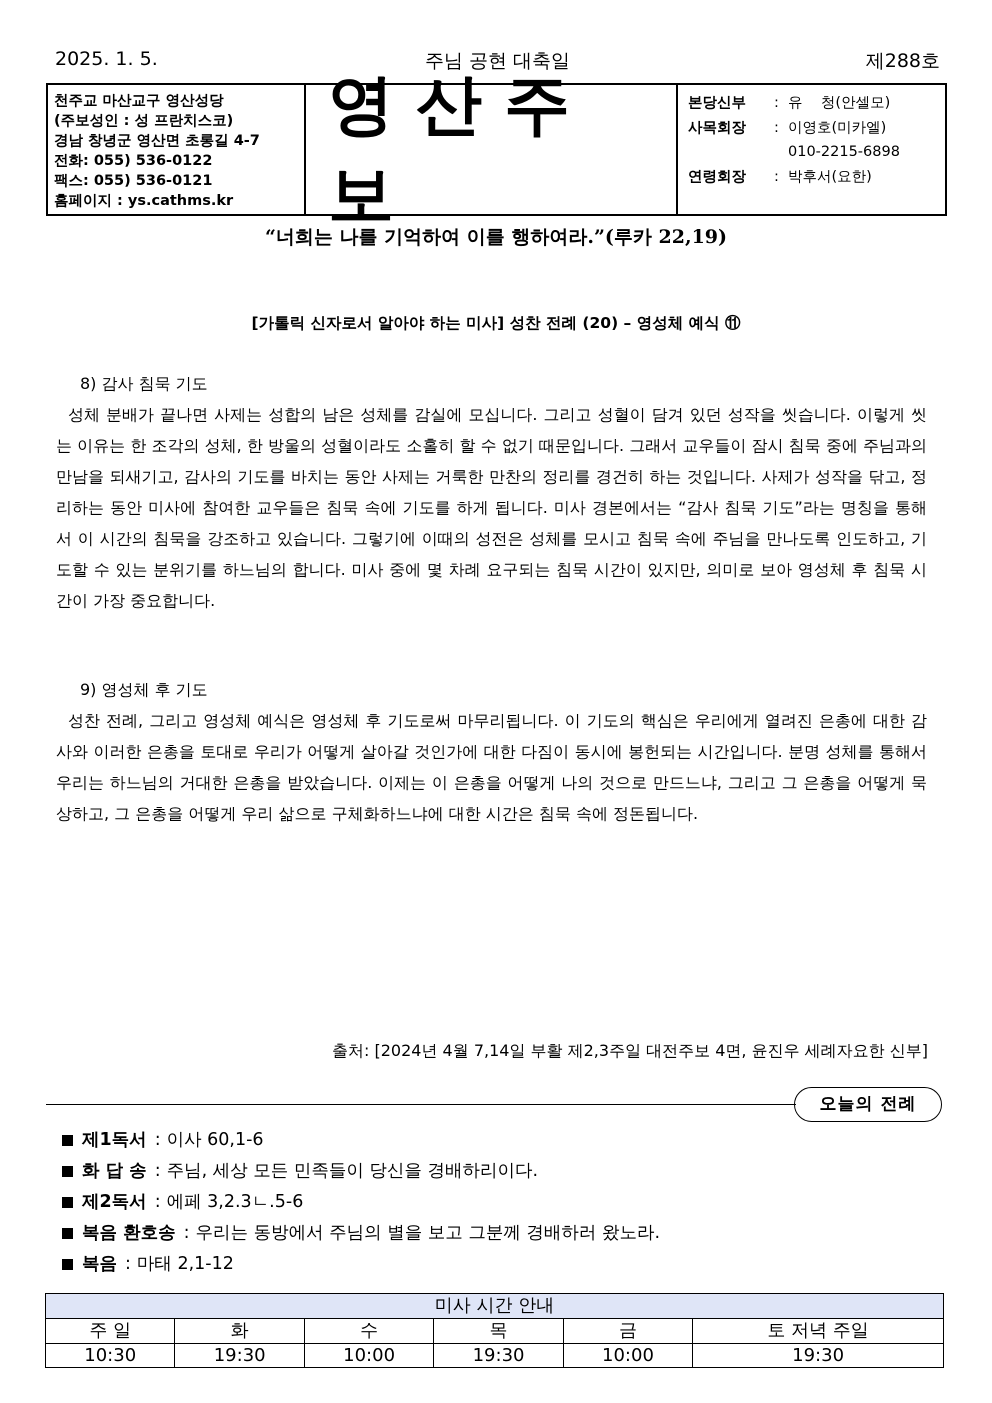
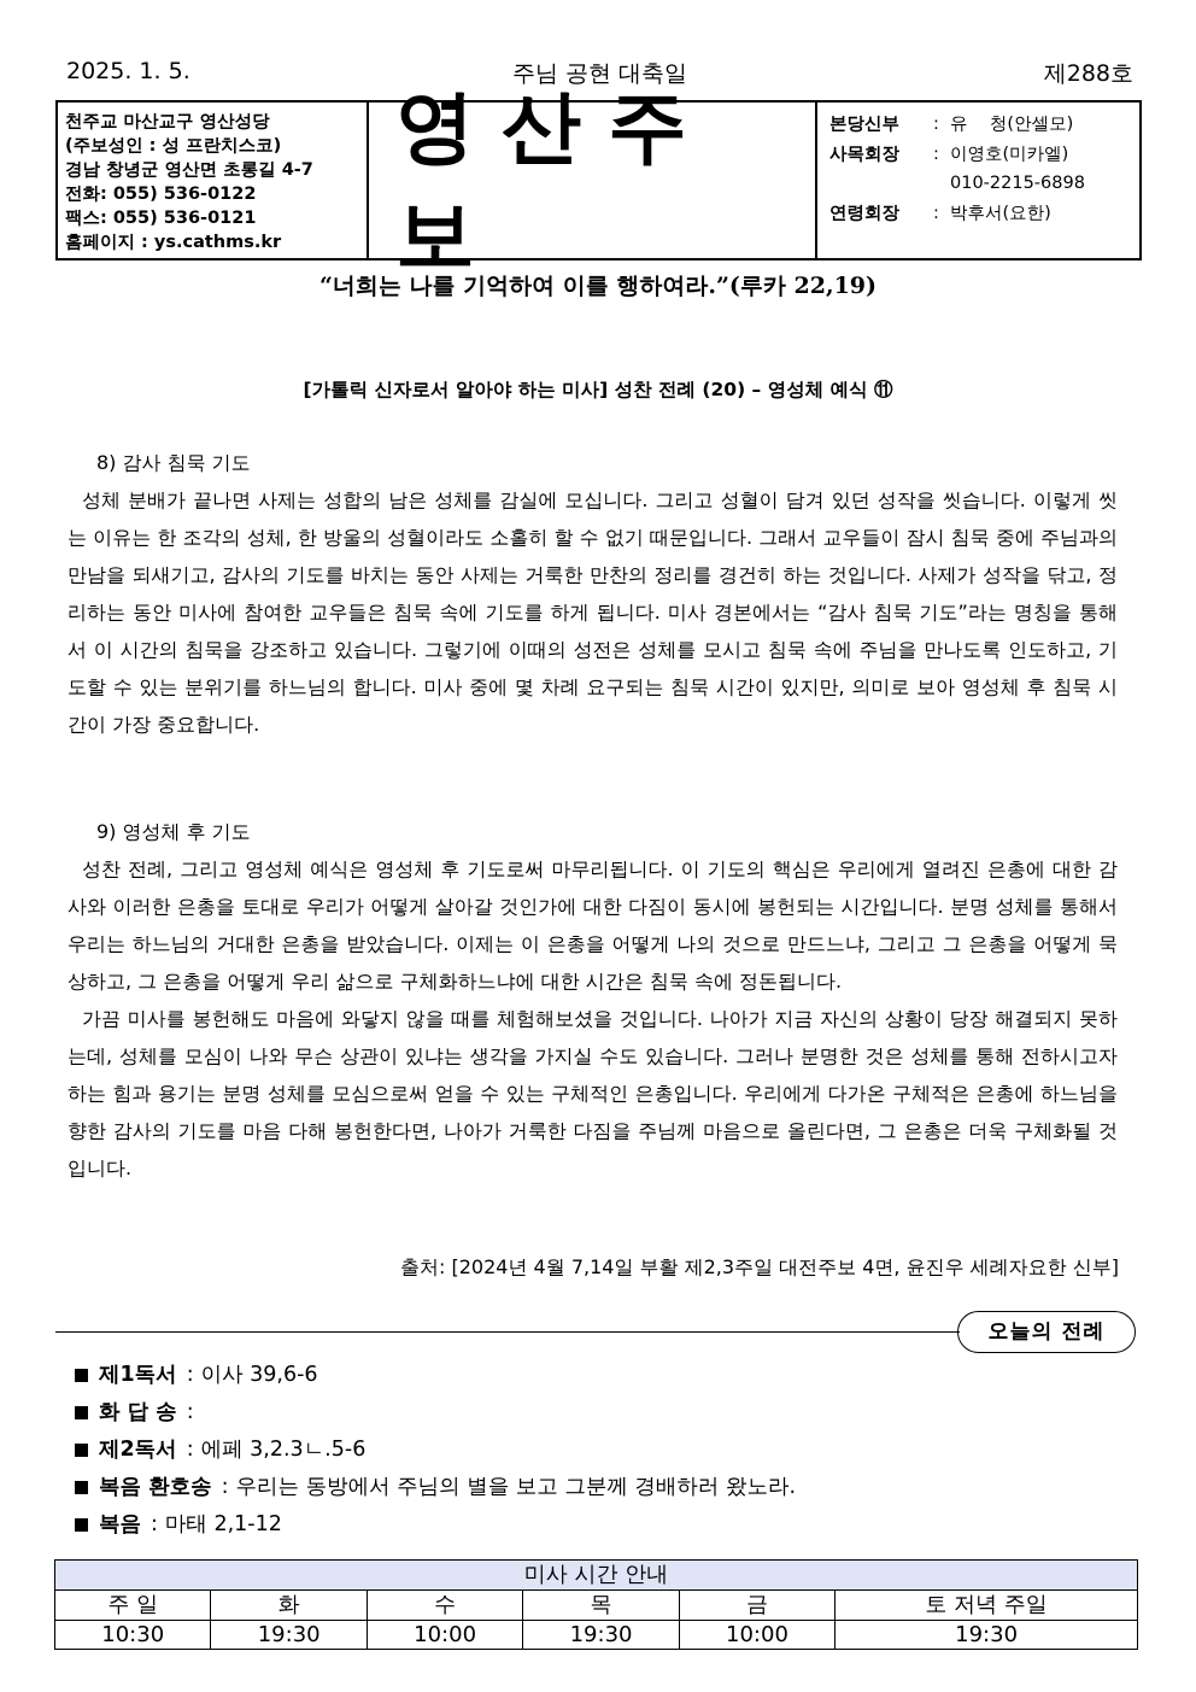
  2025. 1. 5.
  주님 공현 대축일
  제288호
  천주교 마산교구 영산성당
  (주보성인 : 성 프란치스코)
  경남 창녕군 영산면 초롱길 4-7
  전화: 055) 536-0122
  팩스: 055) 536-0121
  홈페이지 : ys.cathms.kr
  영산주보
  본당신부
  :
  유 청(안셀모)
  사목회장
  :
  이영호(미카엘)
  010-2215-6898
  연령회장
  :
  박후서(요한)
  “너희는 나를 기억하여 이를 행하여라.”(루카 22,19)
  [가톨릭 신자로서 알아야 하는 미사] 성찬 전례 (20) – 영성체 예식 ⑪
  8) 감사 침묵 기도
  성체 분배가 끝나면 사제는 성합의 남은 성체를 감실에 모십니다. 그리고 성혈이 담겨 있던 성작을 씻습니다. 이렇게 씻는 이유는 한 조각의 성체, 한 방울의 성혈이라도 소홀히 할 수 없기 때문입니다. 그래서 교우들이 잠시 침묵 중에 주님과의 만남을 되새기고, 감사의 기도를 바치는 동안 사제는 거룩한 만찬의 정리를 경건히 하는 것입니다. 사제가 성작을 닦고, 정리하는 동안 미사에 참여한 교우들은 침묵 속에 기도를 하게 됩니다. 미사 경본에서는 “감사 침묵 기도”라는 명칭을 통해서 이 시간의 침묵을 강조하고 있습니다. 그렇기에 이때의 성전은 성체를 모시고 침묵 속에 주님을 만나도록 인도하고, 기도할 수 있는 분위기를 하느님의 합니다. 미사 중에 몇 차례 요구되는 침묵 시간이 있지만, 의미로 보아 영성체 후 침묵 시간이 가장 중요합니다.
  9) 영성체 후 기도
  성찬 전례, 그리고 영성체 예식은 영성체 후 기도로써 마무리됩니다. 이 기도의 핵심은 우리에게 열려진 은총에 대한 감사와 이러한 은총을 토대로 우리가 어떻게 살아갈 것인가에 대한 다짐이 동시에 봉헌되는 시간입니다. 분명 성체를 통해서 우리는 하느님의 거대한 은총을 받았습니다. 이제는 이 은총을 어떻게 나의 것으로 만드느냐, 그리고 그 은총을 어떻게 묵상하고, 그 은총을 어떻게 우리 삶으로 구체화하느냐에 대한 시간은 침묵 속에 정돈됩니다.
+ 가끔 미사를 봉헌해도 마음에 와닿지 않을 때를 체험해보셨을 것입니다. 나아가 지금 자신의 상황이 당장 해결되지 못하는데, 성체를 모심이 나와 무슨 상관이 있냐는 생각을 가지실 수도 있습니다. 그러나 분명한 것은 성체를 통해 전하시고자 하는 힘과 용기는 분명 성체를 모심으로써 얻을 수 있는 구체적인 은총입니다. 우리에게 다가온 구체적은 은총에 하느님을 향한 감사의 기도를 마음 다해 봉헌한다면, 나아가 거룩한 다짐을 주님께 마음으로 올린다면, 그 은총은 더욱 구체화될 것입니다.
  출처: [2024년 4월 7,14일 부활 제2,3주일 대전주보 4면, 윤진우 세례자요한 신부]
  오늘의 전례
  제1독서
  :
- 이사 60,1-6
+ 이사 39,6-6
  화 답 송
  :
- 주님, 세상 모든 민족들이 당신을 경배하리이다.
  제2독서
  :
  에페 3,2.3ㄴ.5-6
  복음 환호송
  :
  우리는 동방에서 주님의 별을 보고 그분께 경배하러 왔노라.
  복음
  :
  마태 2,1-12
  미사 시간 안내
  주 일	화	수	목	금	토 저녁 주일
  10:30	19:30	10:00	19:30	10:00	19:30
